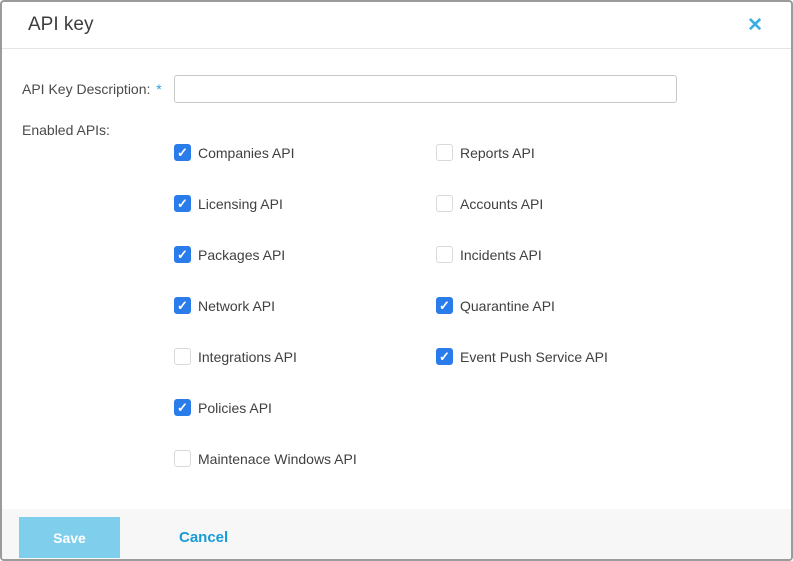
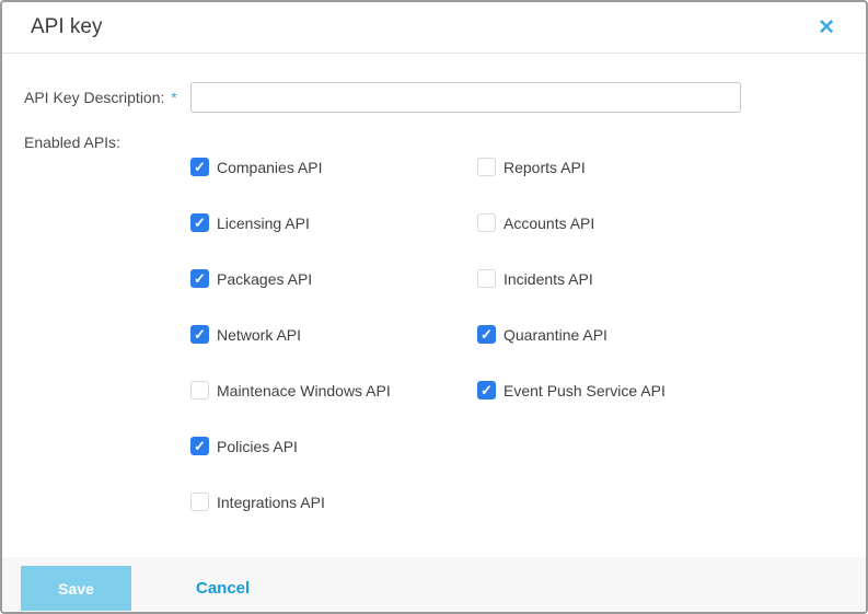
  API key
  ✕
  API Key Description: *
  Enabled APIs:
  Companies API
  Licensing API
  Packages API
  Network API
- Integrations API
+ Maintenace Windows API
  Policies API
- Maintenace Windows API
+ Integrations API
  Reports API
  Accounts API
  Incidents API
  Quarantine API
  Event Push Service API
  Save
  Cancel
